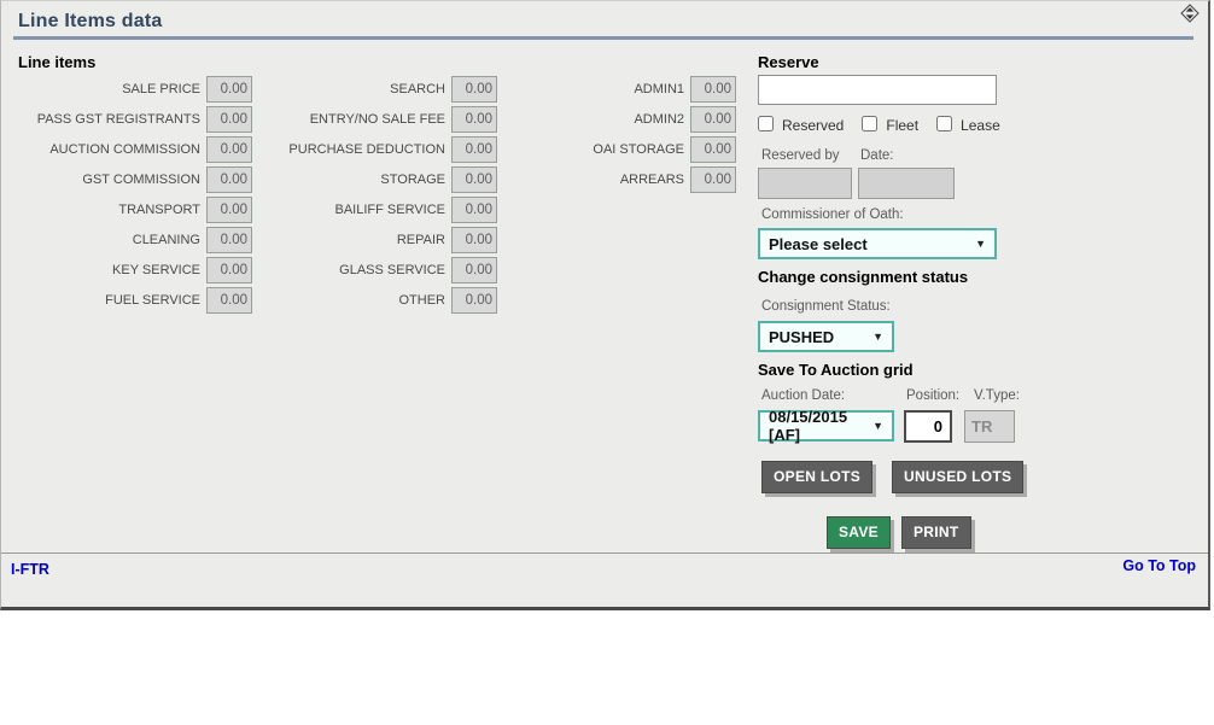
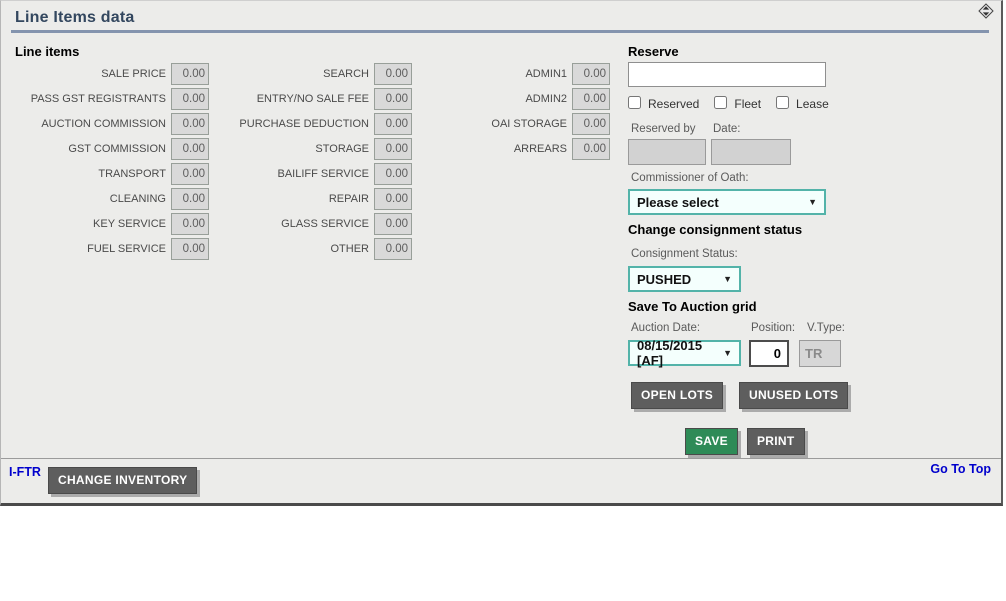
  Line Items data
  Line items
  SALE PRICE
  0.00
  PASS GST REGISTRANTS
  0.00
  AUCTION COMMISSION
  0.00
  GST COMMISSION
  0.00
  TRANSPORT
  0.00
  CLEANING
  0.00
  KEY SERVICE
  0.00
  FUEL SERVICE
  0.00
  SEARCH
  0.00
  ENTRY/NO SALE FEE
  0.00
  PURCHASE DEDUCTION
  0.00
  STORAGE
  0.00
  BAILIFF SERVICE
  0.00
  REPAIR
  0.00
  GLASS SERVICE
  0.00
  OTHER
  0.00
  ADMIN1
  0.00
  ADMIN2
  0.00
  OAI STORAGE
  0.00
  ARREARS
  0.00
  Reserve
  Reserved
  Fleet
  Lease
  Reserved by
  Date:
  Commissioner of Oath:
  Please select
  ▼
  Change consignment status
  Consignment Status:
  PUSHED
  ▼
  Save To Auction grid
  Auction Date:
  Position:
  V.Type:
  08/15/2015 [AF]
  ▼
  0
  TR
  OPEN LOTS
  UNUSED LOTS
  SAVE
  PRINT
  I-FTR
+ CHANGE INVENTORY
  Go To Top
